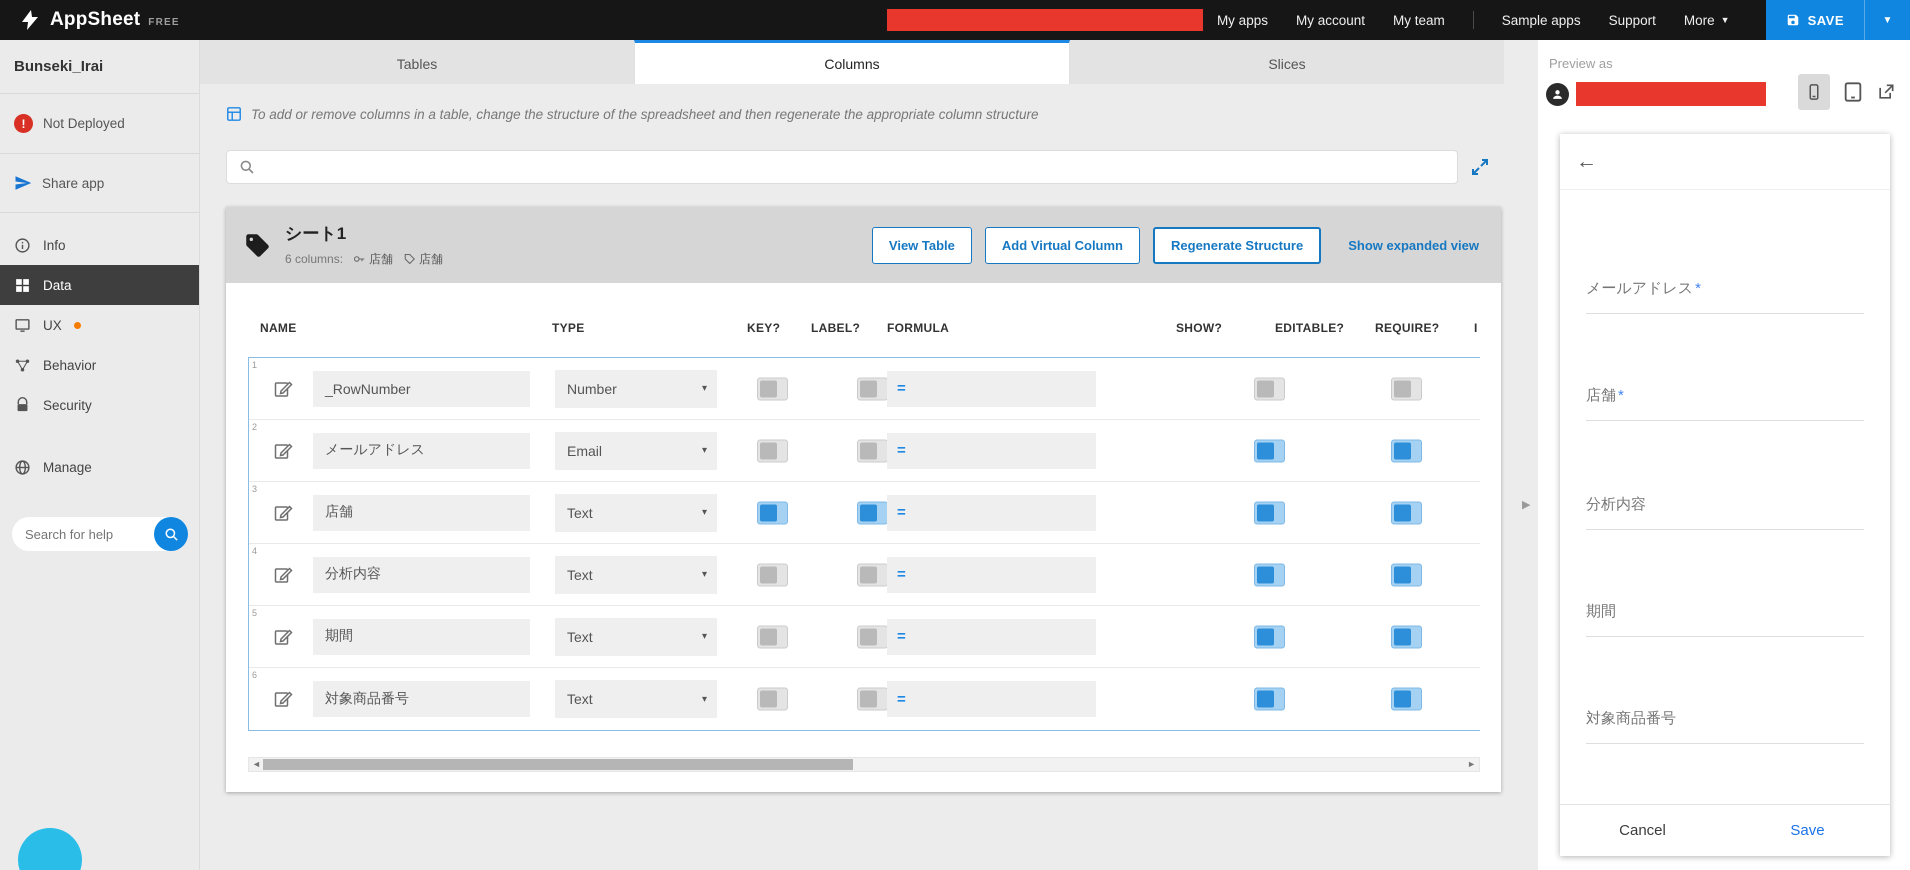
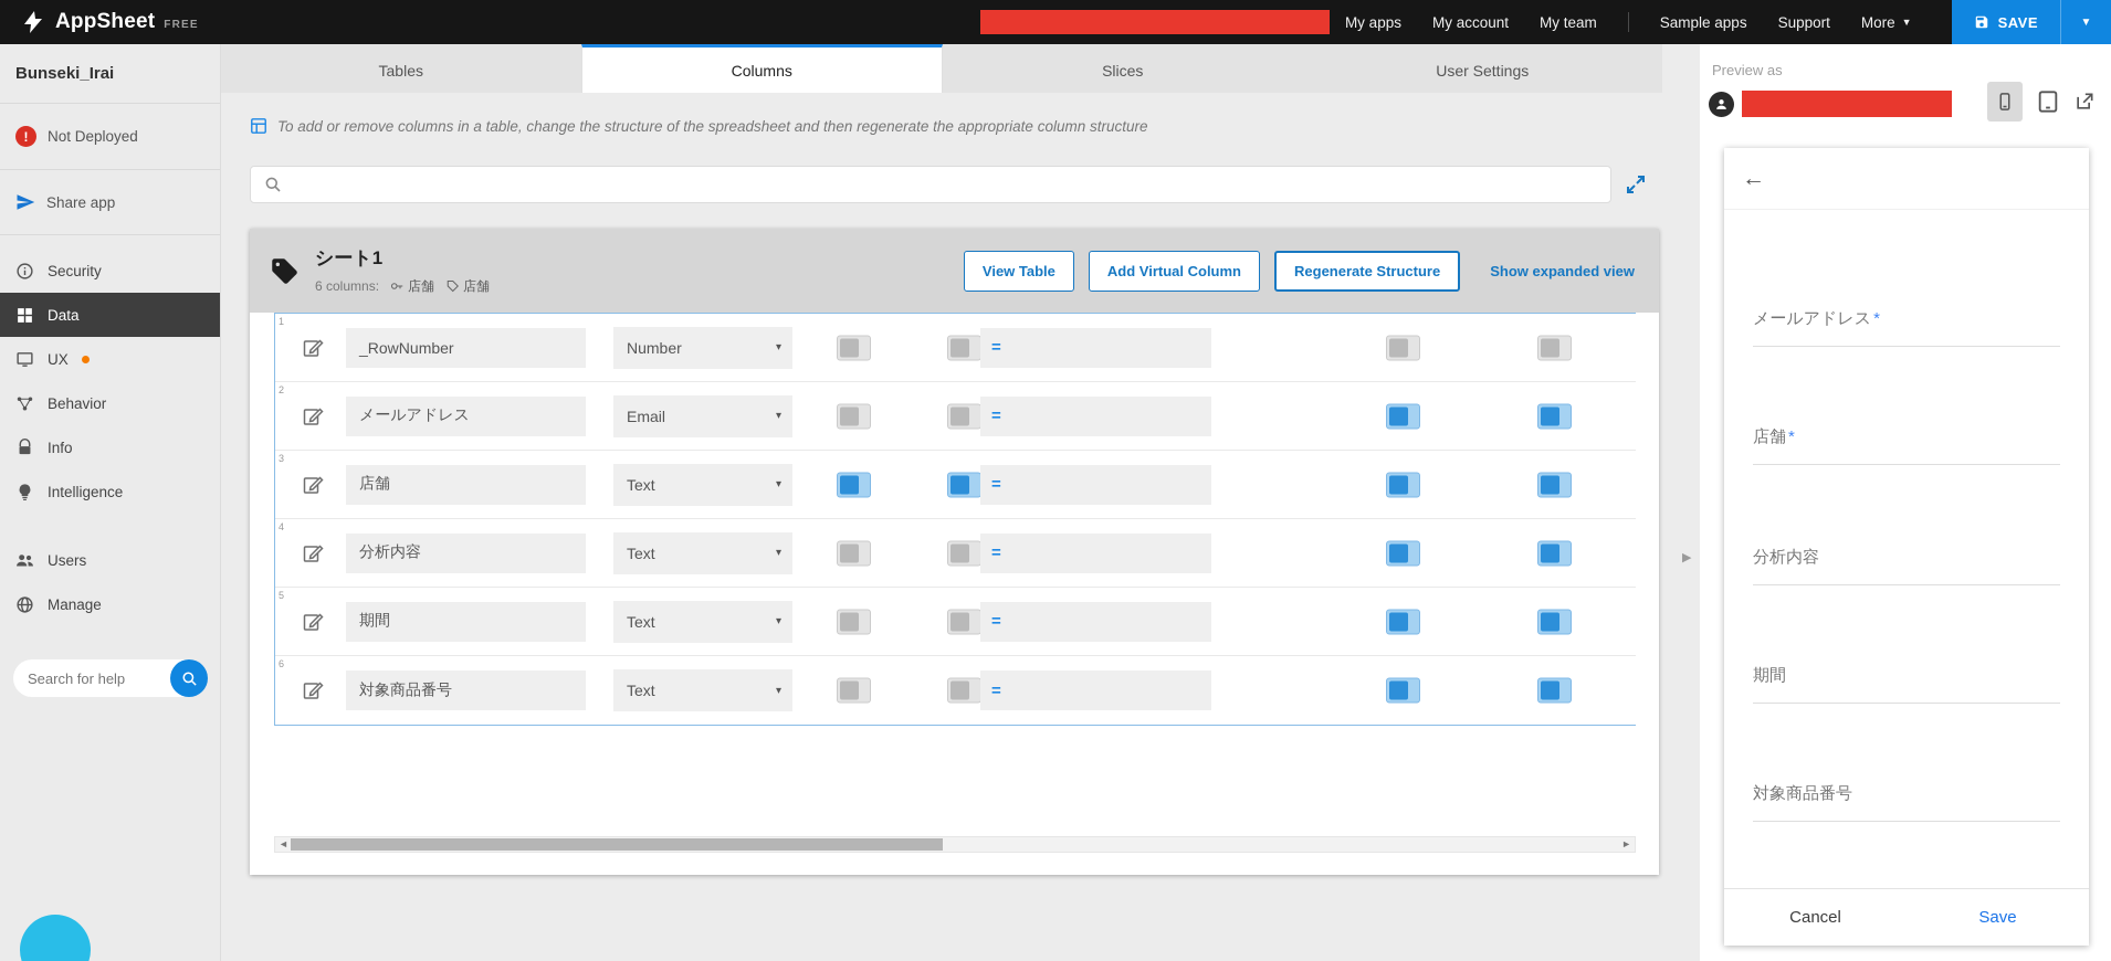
  AppSheet
  FREE
  My apps
  My account
  My team
  Sample apps
  Support
  More
  ▼
  SAVE
  ▼
  Bunseki_Irai
  !
  Not Deployed
  Share app
- Info
+ Security
  Data
  UX
  Behavior
- Security
+ Info
+ Intelligence
+ Users
  Manage
  Search for help
  Tables
  Columns
  Slices
+ User Settings
  To add or remove columns in a table, change the structure of the spreadsheet and then regenerate the appropriate column structure
  シート1
  6 columns:
  店舗
  店舗
  View Table
  Add Virtual Column
  Regenerate Structure
  Show expanded view
- NAME
- TYPE
- KEY?
- LABEL?
- FORMULA
- SHOW?
- EDITABLE?
- REQUIRE?
- I
  1
  _RowNumber
  Number
  ▾
  =
  2
  メールアドレス
  Email
  ▾
  =
  3
  店舗
  Text
  ▾
  =
  4
  分析内容
  Text
  ▾
  =
  5
  期間
  Text
  ▾
  =
  6
  対象商品番号
  Text
  ▾
  =
  ◄
  ►
  ▶
  Preview as
  ←
  メールアドレス*
  店舗*
  分析内容
  期間
  対象商品番号
  Cancel
  Save
